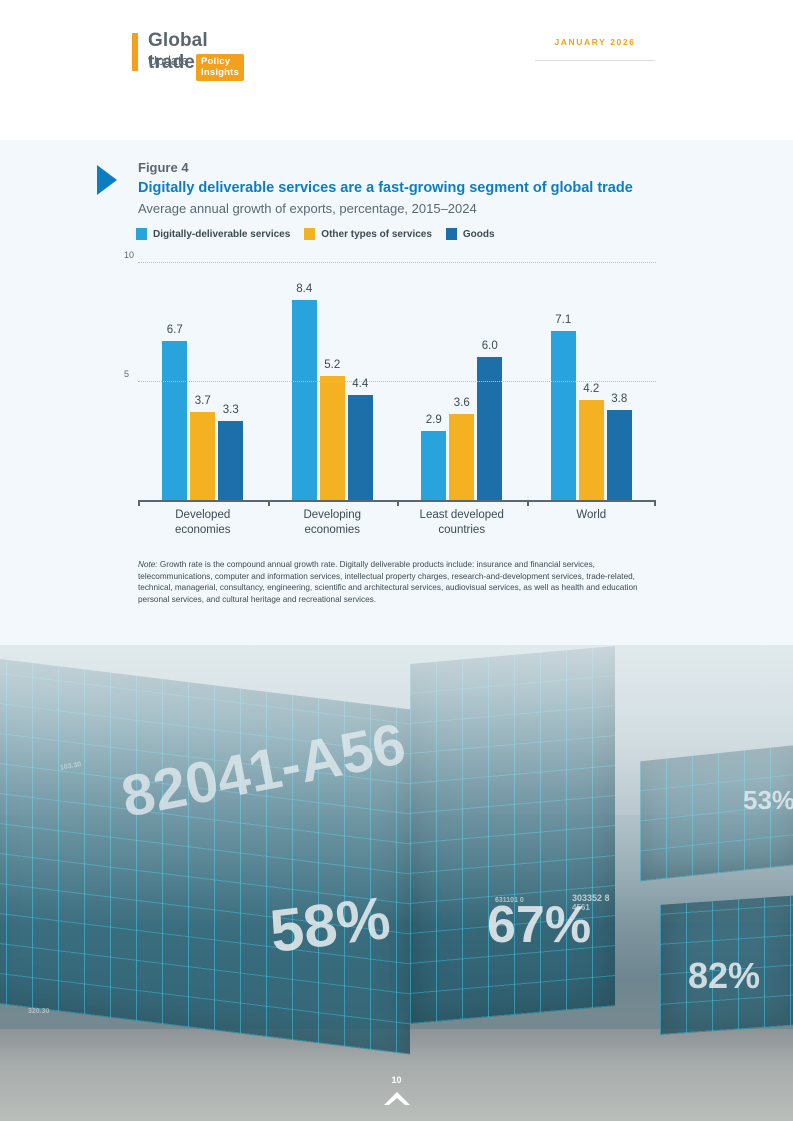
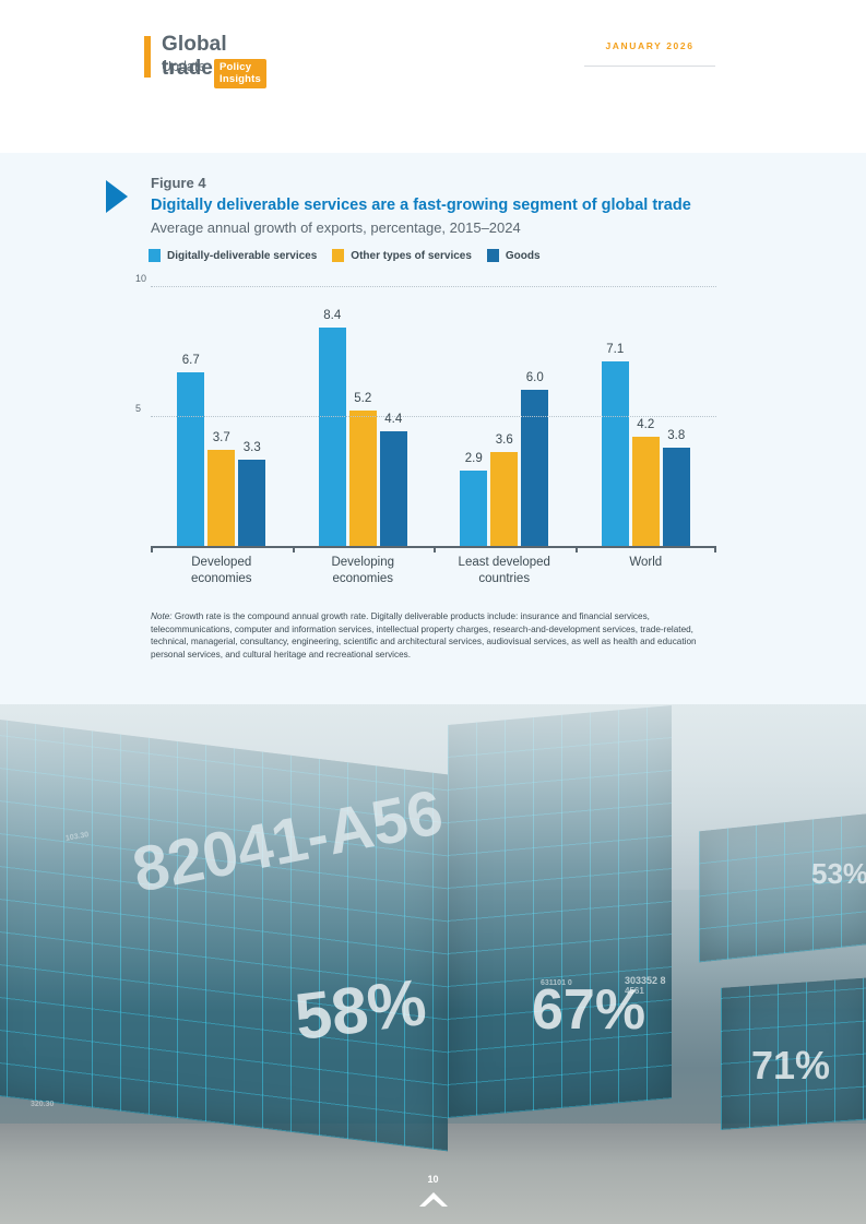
  Global trade
  Update
  Policy Insights
  JANUARY 2026
  Figure 4
  Digitally deliverable services are a fast-growing segment of global trade
  Average annual growth of exports, percentage, 2015–2024
  Digitally-deliverable services
  Other types of services
  Goods
  6.7
  3.7
  3.3
  8.4
  5.2
  4.4
  2.9
  3.6
  6.0
  7.1
  4.2
  3.8
  Developed
  economies
  Developing
  economies
  Least developed
  countries
  World
  5
  10
  Note: Growth rate is the compound annual growth rate. Digitally deliverable products include: insurance and financial services, telecommunications, computer and information services, intellectual property charges, research-and-development services, trade-related, technical, managerial, consultancy, engineering, scientific and architectural services, audiovisual services, as well as health and education personal services, and cultural heritage and recreational services.
  67%
- 82%
+ 71%
  10
